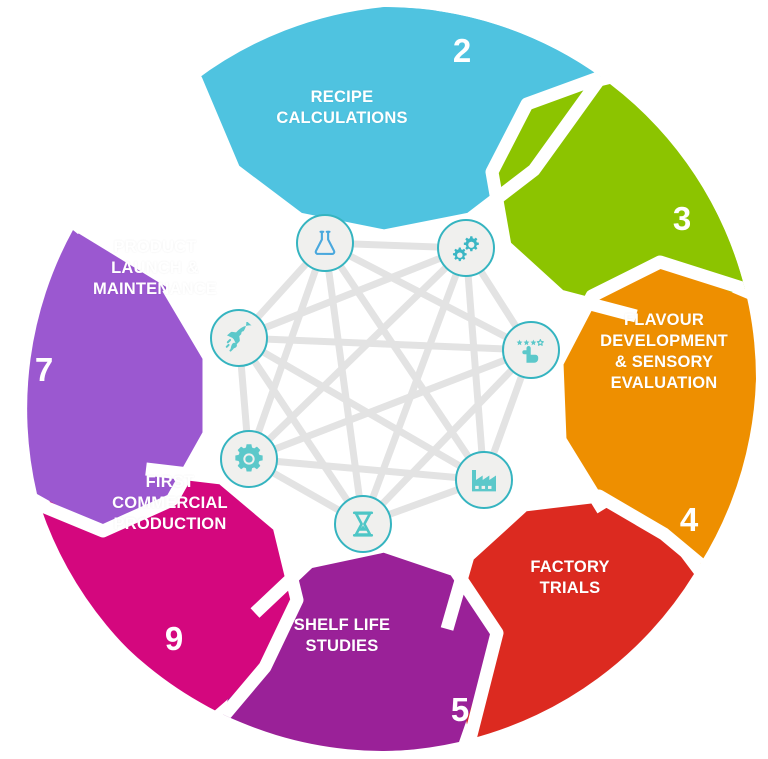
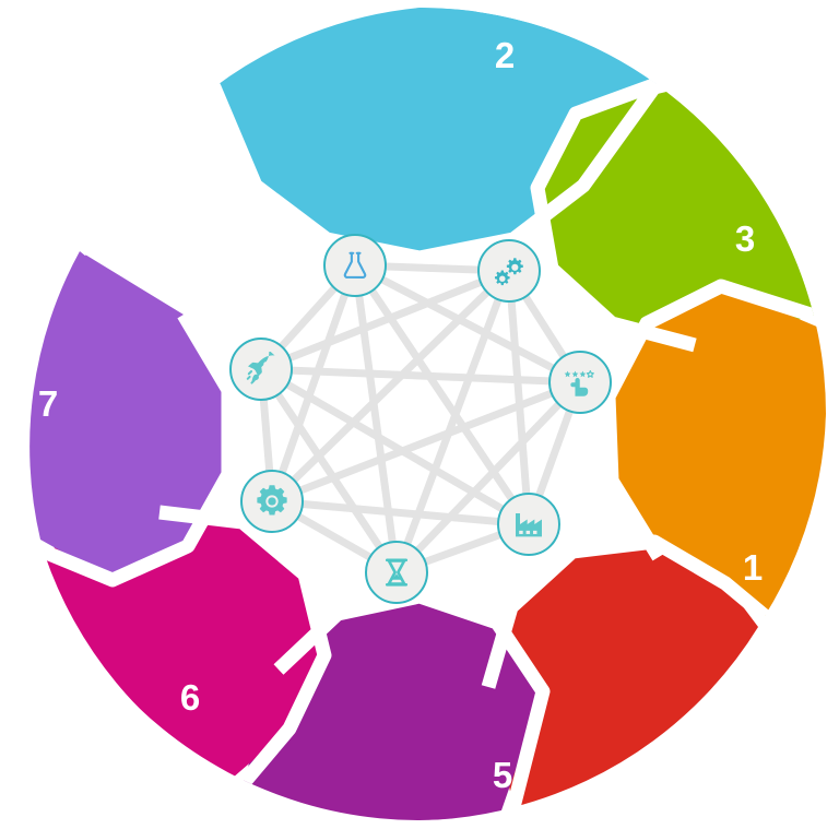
  2
  3
- 4
+ 1
  5
- 9
+ 6
  7
- RECIPE
- CALCULATIONS
- FLAVOUR
- DEVELOPMENT
- & SENSORY
- EVALUATION
- FACTORY
- TRIALS
- SHELF LIFE
- STUDIES
- FIRST
- COMMERCIAL
- PRODUCTION
- PRODUCT
- LAUNCH &
- MAINTENANCE
